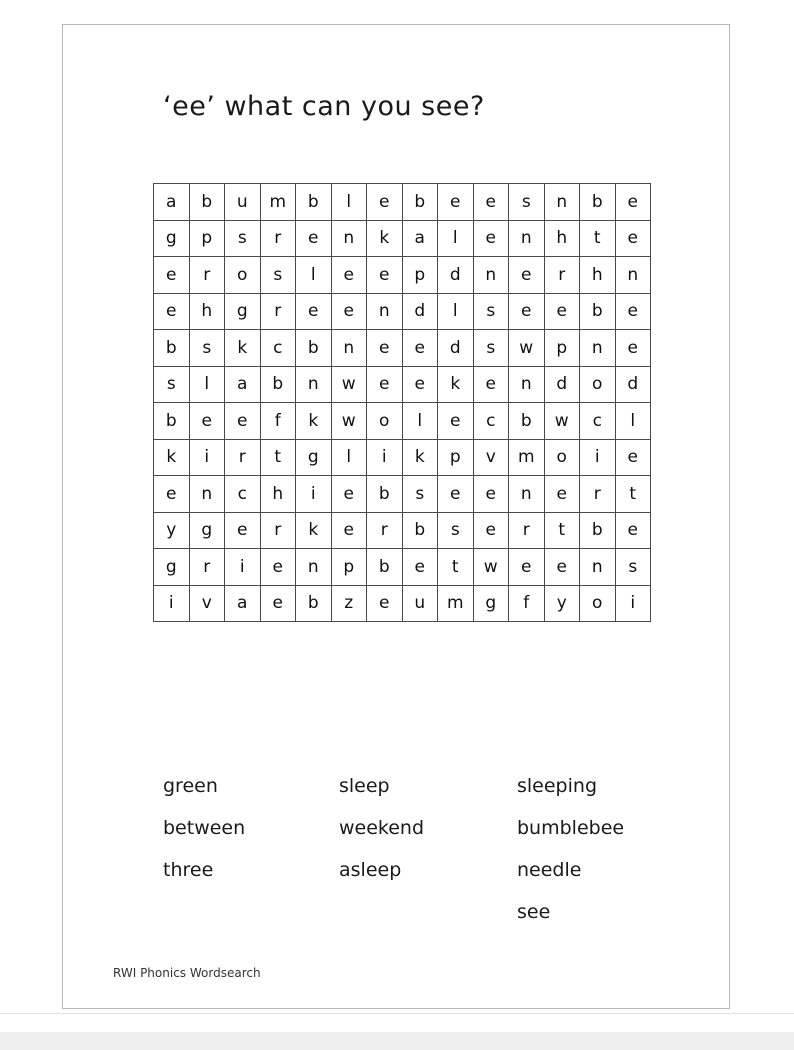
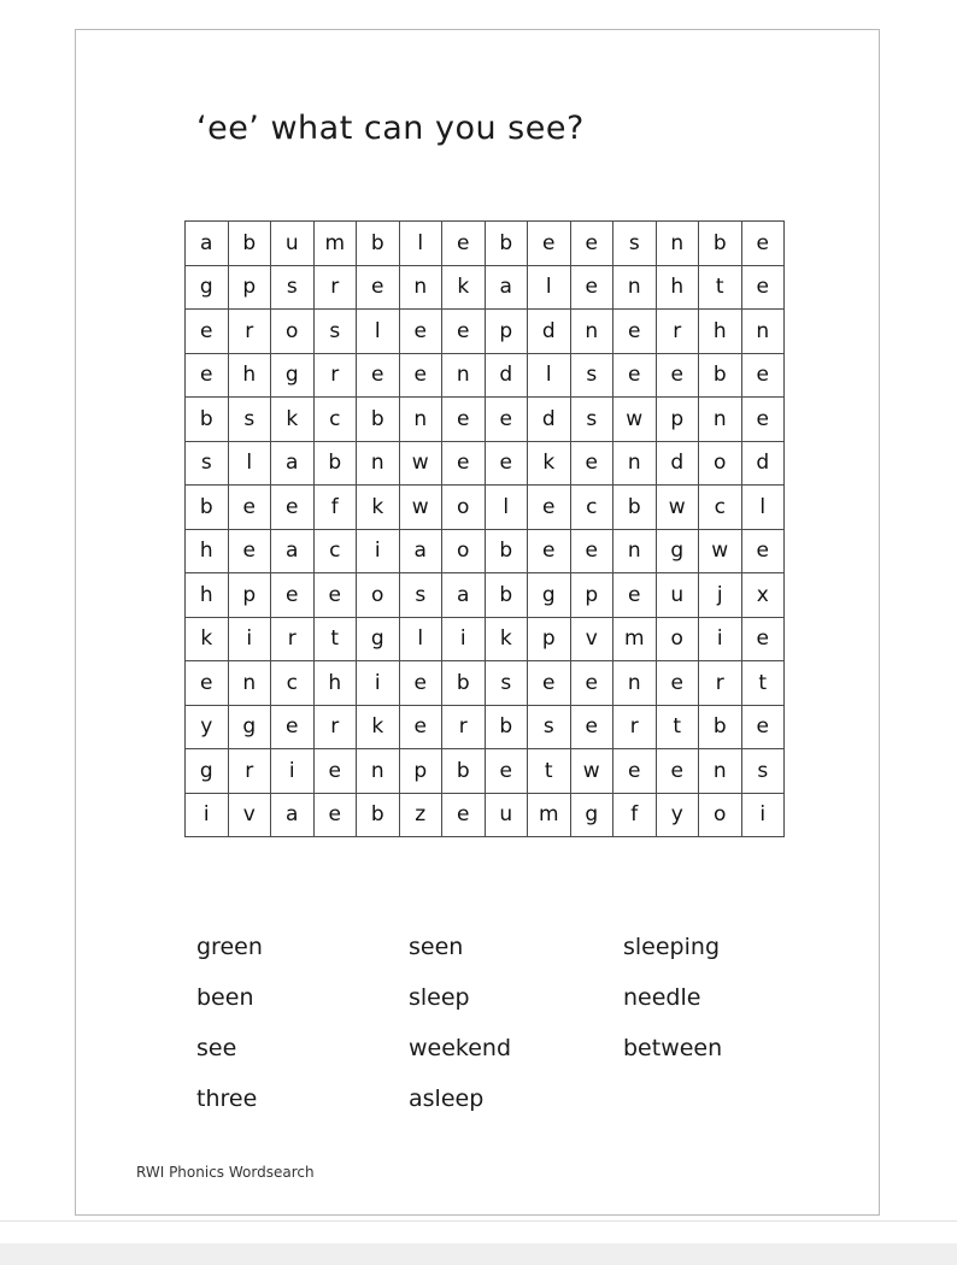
  ‘ee’ what can you see?
  a	b	u	m	b	l	e	b	e	e	s	n	b	e
  g	p	s	r	e	n	k	a	l	e	n	h	t	e
  e	r	o	s	l	e	e	p	d	n	e	r	h	n
  e	h	g	r	e	e	n	d	l	s	e	e	b	e
  b	s	k	c	b	n	e	e	d	s	w	p	n	e
  s	l	a	b	n	w	e	e	k	e	n	d	o	d
  b	e	e	f	k	w	o	l	e	c	b	w	c	l
+ h	e	a	c	i	a	o	b	e	e	n	g	w	e
+ h	p	e	e	o	s	a	b	g	p	e	u	j	x
  k	i	r	t	g	l	i	k	p	v	m	o	i	e
  e	n	c	h	i	e	b	s	e	e	n	e	r	t
  y	g	e	r	k	e	r	b	s	e	r	t	b	e
  g	r	i	e	n	p	b	e	t	w	e	e	n	s
  i	v	a	e	b	z	e	u	m	g	f	y	o	i
  green
+ been
- between
+ see
  three
+ seen
  sleep
  weekend
  asleep
  sleeping
- bumblebee
  needle
- see
+ between
  RWI Phonics Wordsearch
